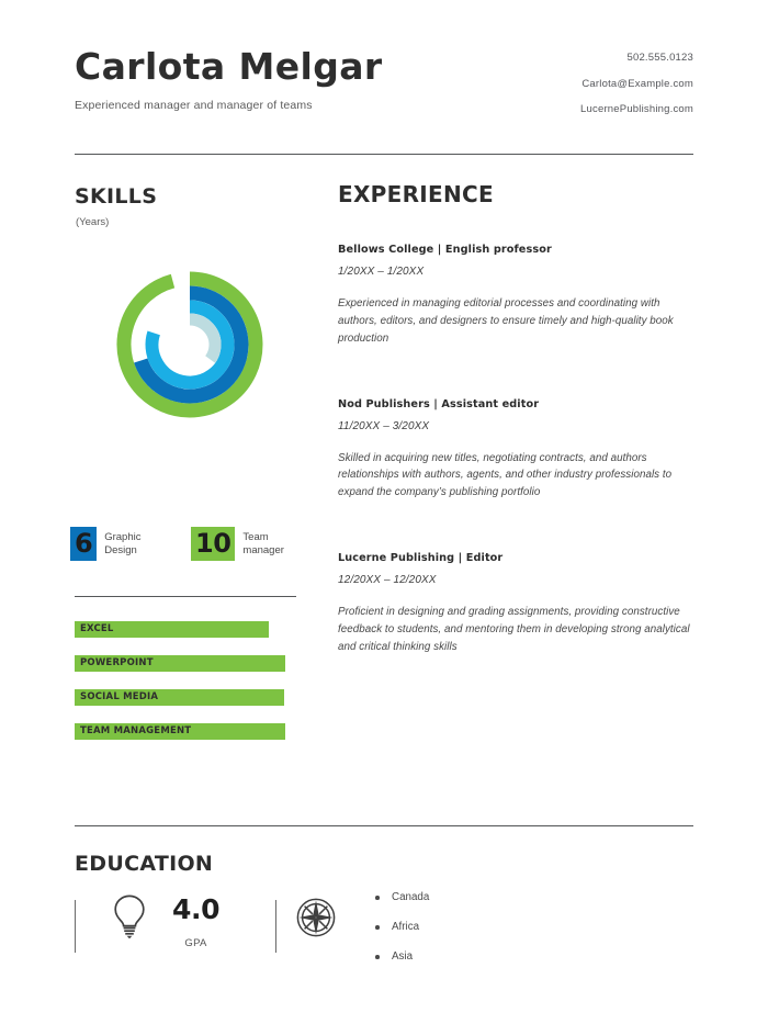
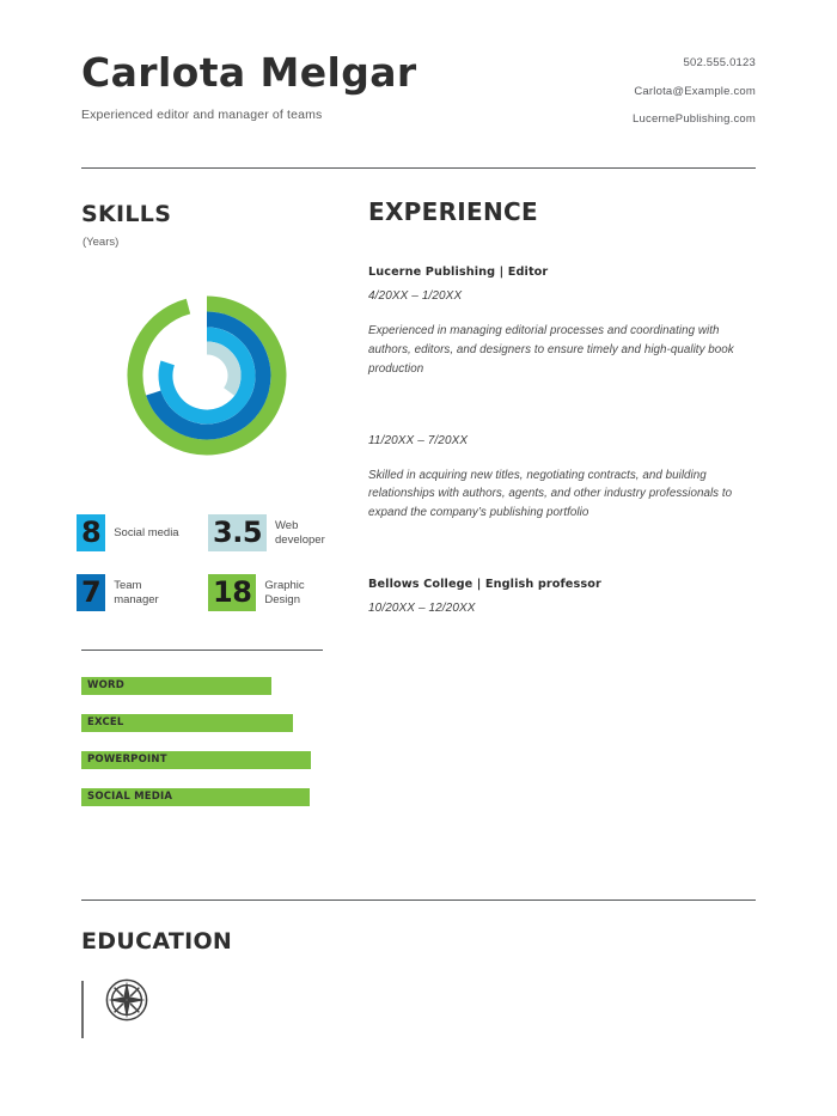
  Carlota Melgar
- Experienced manager and manager of teams
+ Experienced editor and manager of teams
  502.555.0123
  Carlota@Example.com
  LucernePublishing.com
  SKILLS
  (Years)
+ 8
+ Social media
+ 3.5
+ Web developer
- 6
+ 7
- Graphic Design
+ Team manager
- 10
+ 18
- Team manager
+ Graphic Design
+ WORD
  EXCEL
  POWERPOINT
  SOCIAL MEDIA
- TEAM MANAGEMENT
  EXPERIENCE
- Bellows College | English professor
+ Lucerne Publishing | Editor
- 1/20XX – 1/20XX
+ 4/20XX – 1/20XX
  Experienced in managing editorial processes and coordinating with authors, editors, and designers to ensure timely and high-quality book production
- Nod Publishers | Assistant editor
- 11/20XX – 3/20XX
+ 11/20XX – 7/20XX
- Skilled in acquiring new titles, negotiating contracts, and authors relationships with authors, agents, and other industry professionals to expand the company’s publishing portfolio
+ Skilled in acquiring new titles, negotiating contracts, and building relationships with authors, agents, and other industry professionals to expand the company’s publishing portfolio
- Lucerne Publishing | Editor
+ Bellows College | English professor
- 12/20XX – 12/20XX
+ 10/20XX – 12/20XX
- Proficient in designing and grading assignments, providing constructive feedback to students, and mentoring them in developing strong analytical and critical thinking skills
  EDUCATION
- 4.0
- GPA
- Canada
- Africa
- Asia
